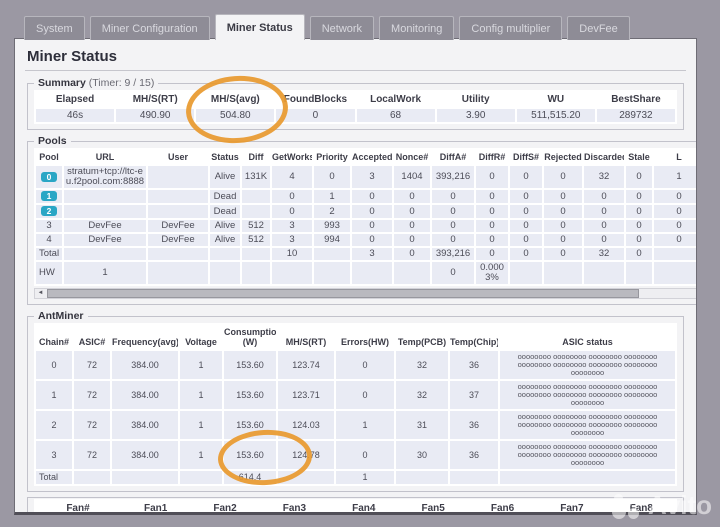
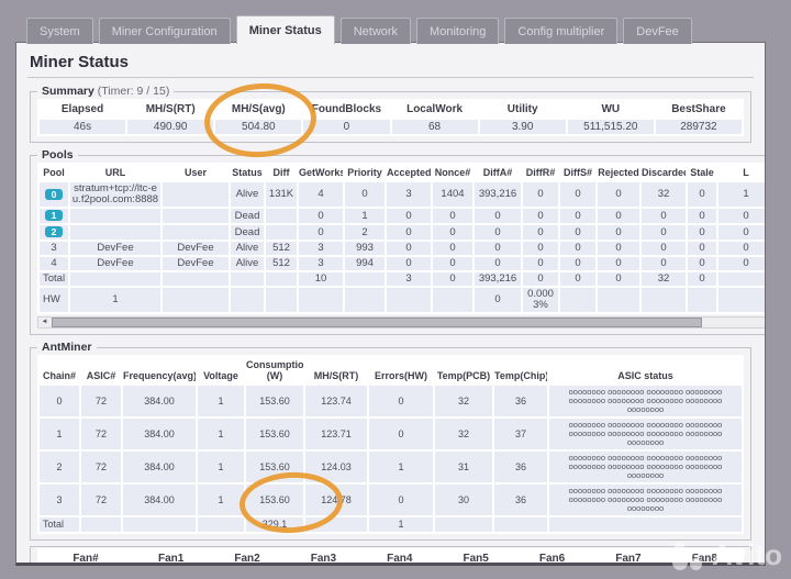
  System
  Miner Configuration
  Miner Status
  Network
  Monitoring
  Config multiplier
  DevFee
  Miner Status
  Summary (Timer: 9 / 15)
  Elapsed	MH/S(RT)	MH/S(avg)	FoundBlocks	LocalWork	Utility	WU	BestShare
  46s	490.90	504.80	0	68	3.90	511,515.20	289732
  Pools
  Pool	URL	User	Status	Diff	GetWorks	Priority	Accepted	Nonce#	DiffA#	DiffR#	DiffS#	Rejected	Discarde	Stale	L
  0	stratum+tcp://ltc-eu.f2pool.com:8888		Alive	131K	4	0	3	1404	393,216	0	0	0	32	0	1
  1			Dead		0	1	0	0	0	0	0	0	0	0	0
  2			Dead		0	2	0	0	0	0	0	0	0	0	0
  3	DevFee	DevFee	Alive	512	3	993	0	0	0	0	0	0	0	0	0
  4	DevFee	DevFee	Alive	512	3	994	0	0	0	0	0	0	0	0	0
  Total					10		3	0	393,216	0	0	0	32	0
  HW	1								0	0.0003%
  AntMiner
  Chain#	ASIC#	Frequency(avg)	Voltage	Consumptio(W)	MH/S(RT)	Errors(HW)	Temp(PCB)	Temp(Chip)	ASIC status
  0	72	384.00	1	153.60	123.74	0	32	36	oooooooo oooooooo oooooooo oooooooo oooooooo oooooooo oooooooo oooooooo oooooooo
  1	72	384.00	1	153.60	123.71	0	32	37	oooooooo oooooooo oooooooo oooooooo oooooooo oooooooo oooooooo oooooooo oooooooo
  2	72	384.00	1	153.60	124.03	1	31	36	oooooooo oooooooo oooooooo oooooooo oooooooo oooooooo oooooooo oooooooo oooooooo
  3	72	384.00	1	153.60	124.78	0	30	36	oooooooo oooooooo oooooooo oooooooo oooooooo oooooooo oooooooo oooooooo oooooooo
- Total				614.4		1
+ Total				329.1		1
  Fan#	Fan1	Fan2	Fan3	Fan4	Fan5	Fan6	Fan7	Fan8
  Avito
